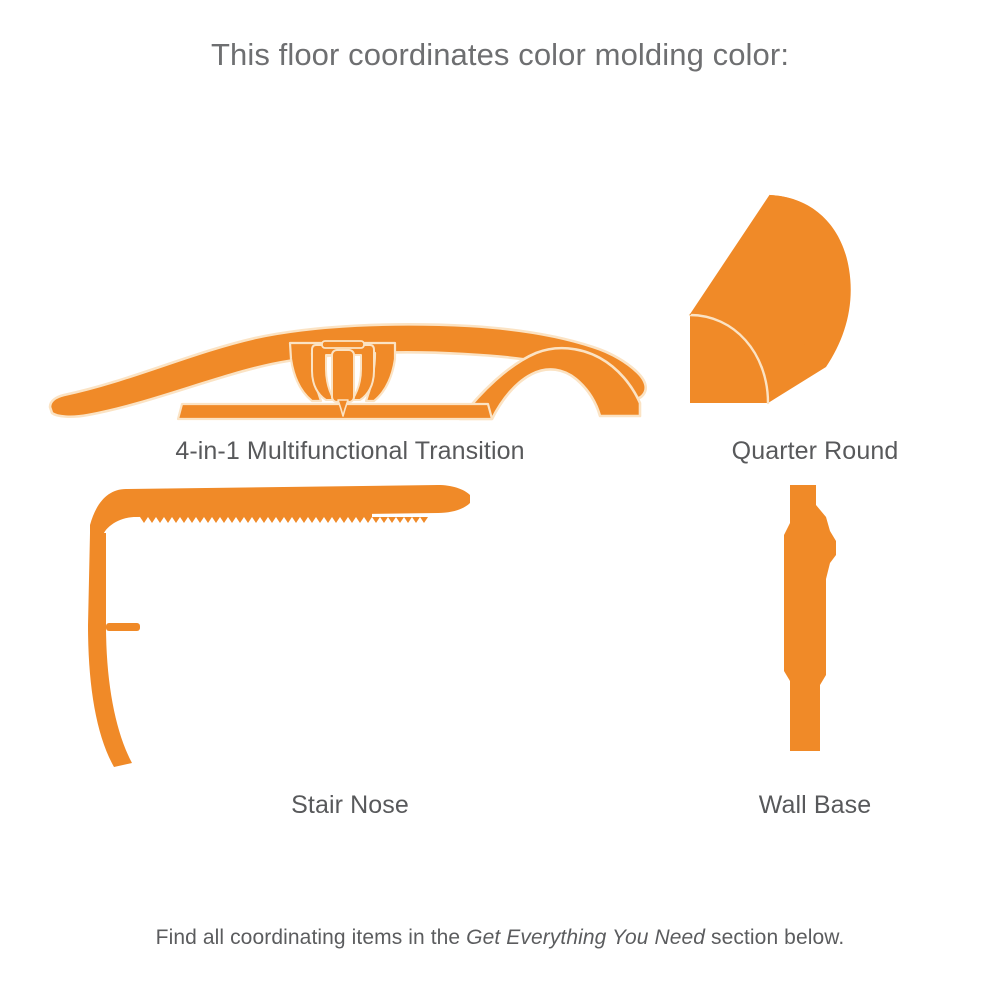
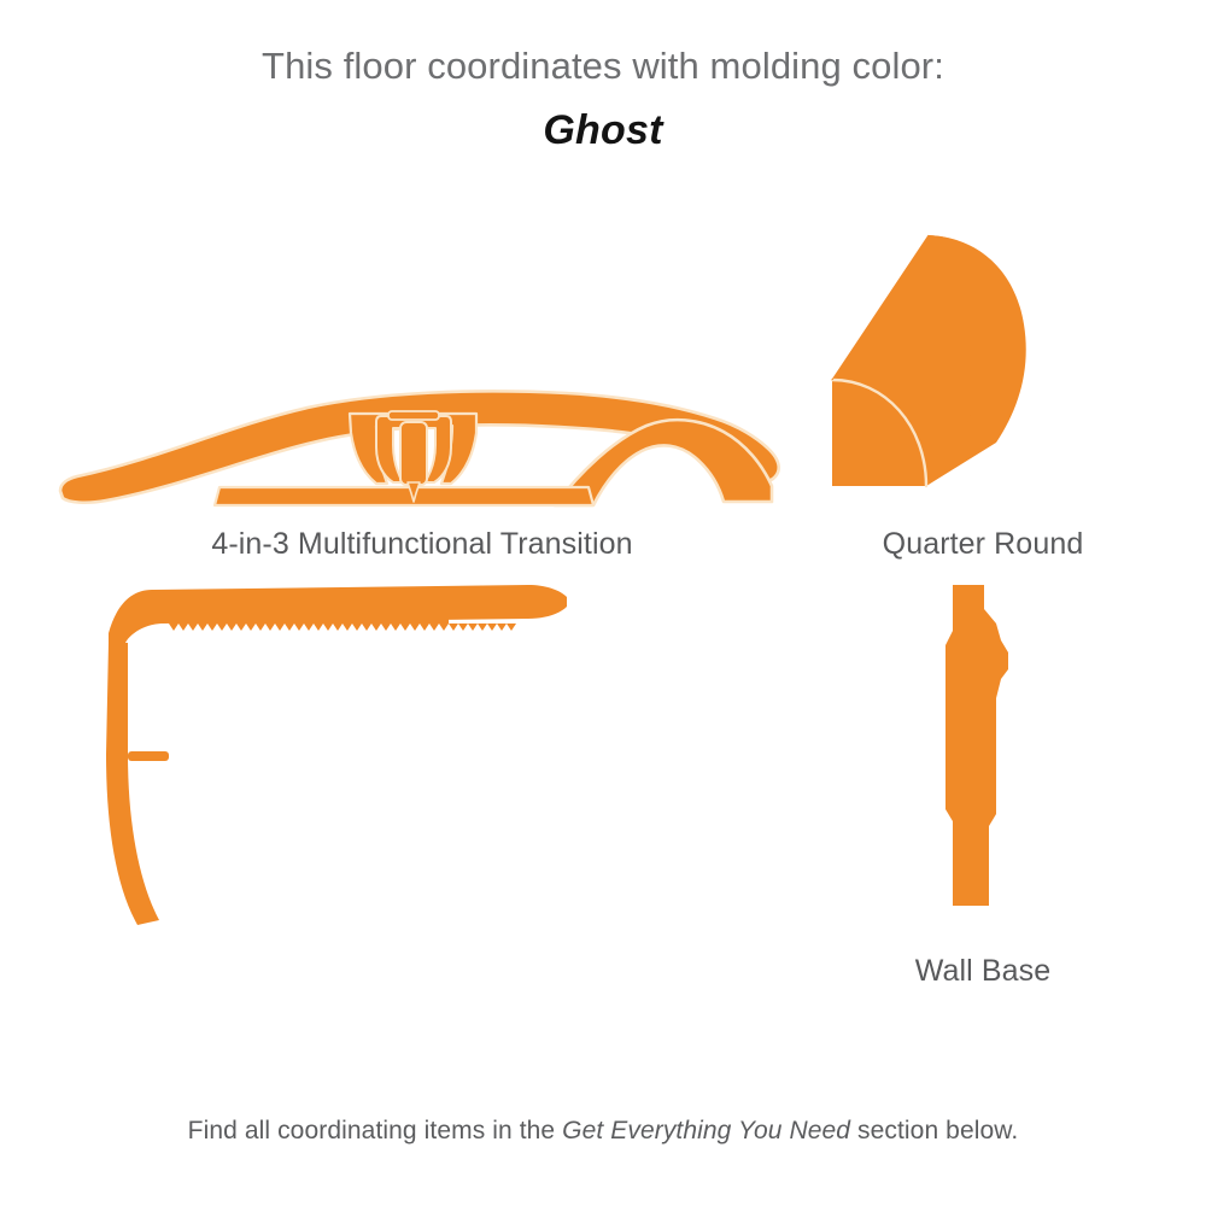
- This floor coordinates color molding color:
+ This floor coordinates with molding color:
+ Ghost
- 4-in-1 Multifunctional Transition
+ 4-in-3 Multifunctional Transition
  Quarter Round
- Stair Nose
  Wall Base
  Find all coordinating items in the Get Everything You Need section below.
